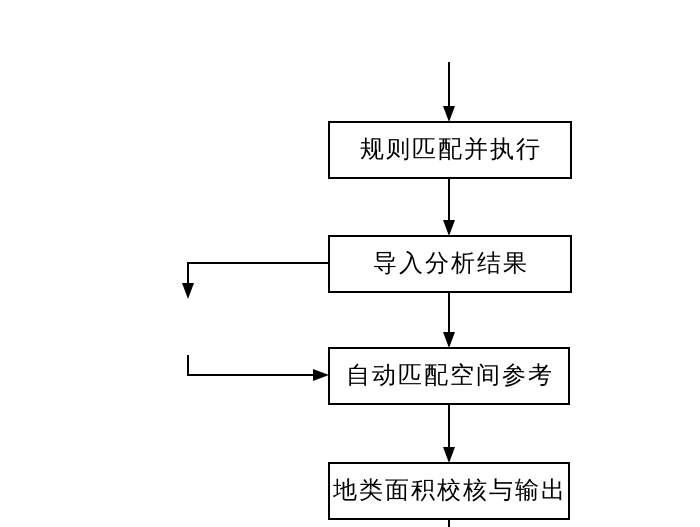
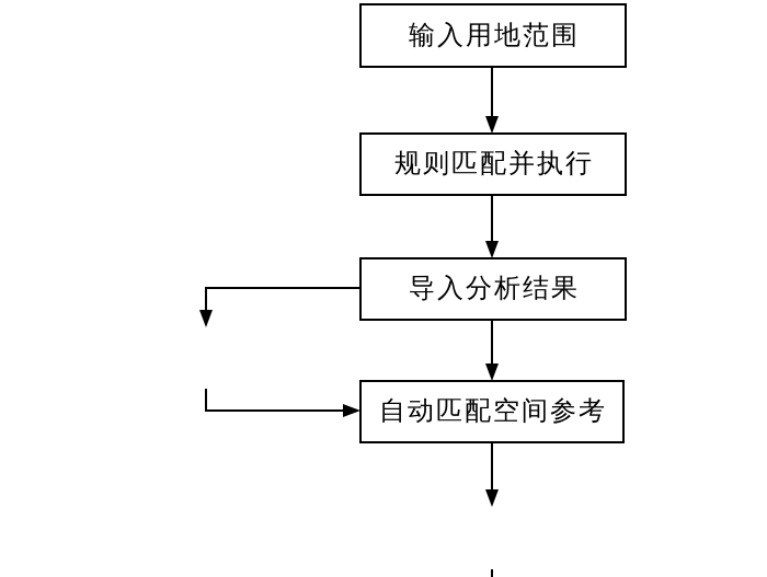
+ 输入用地范围
  规则匹配并执行
  导入分析结果
  自动匹配空间参考
- 地类面积校核与输出
